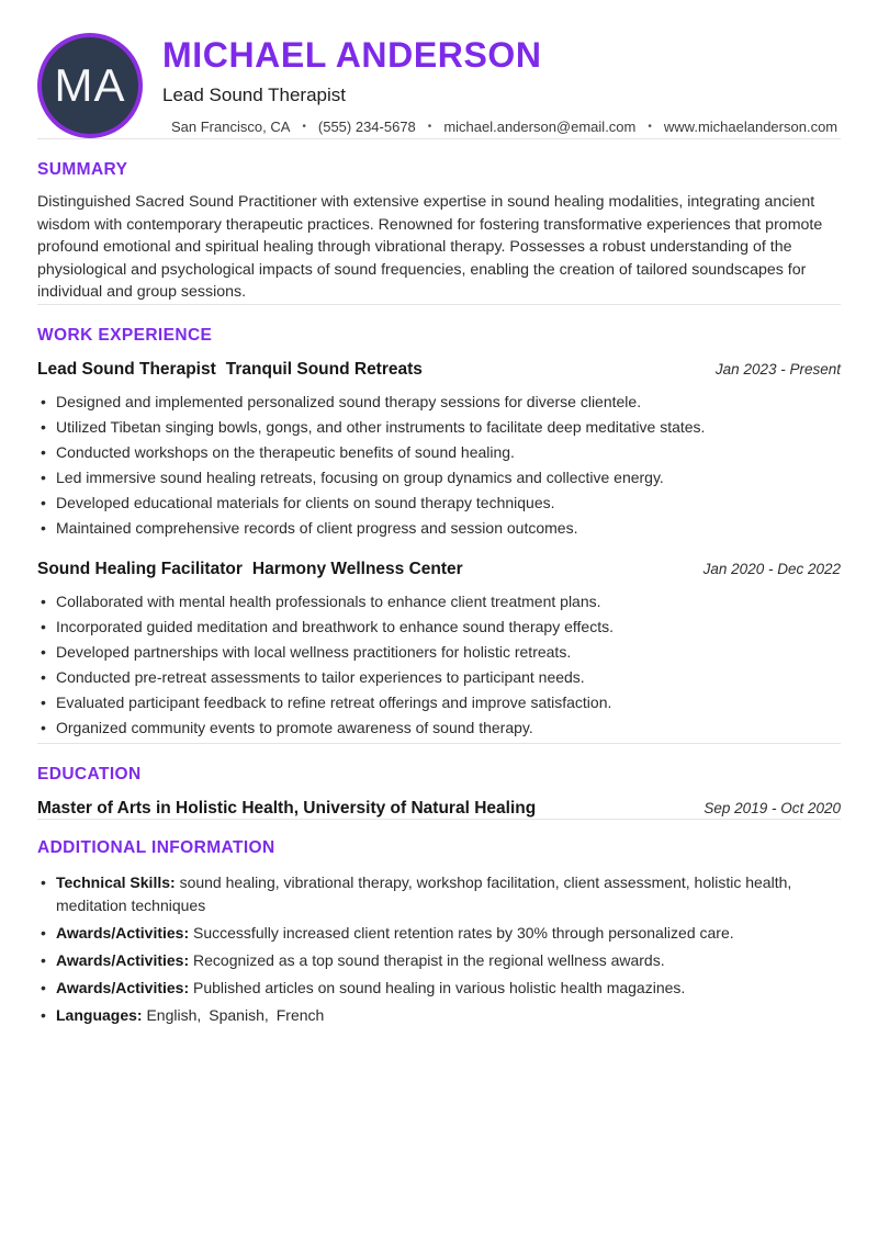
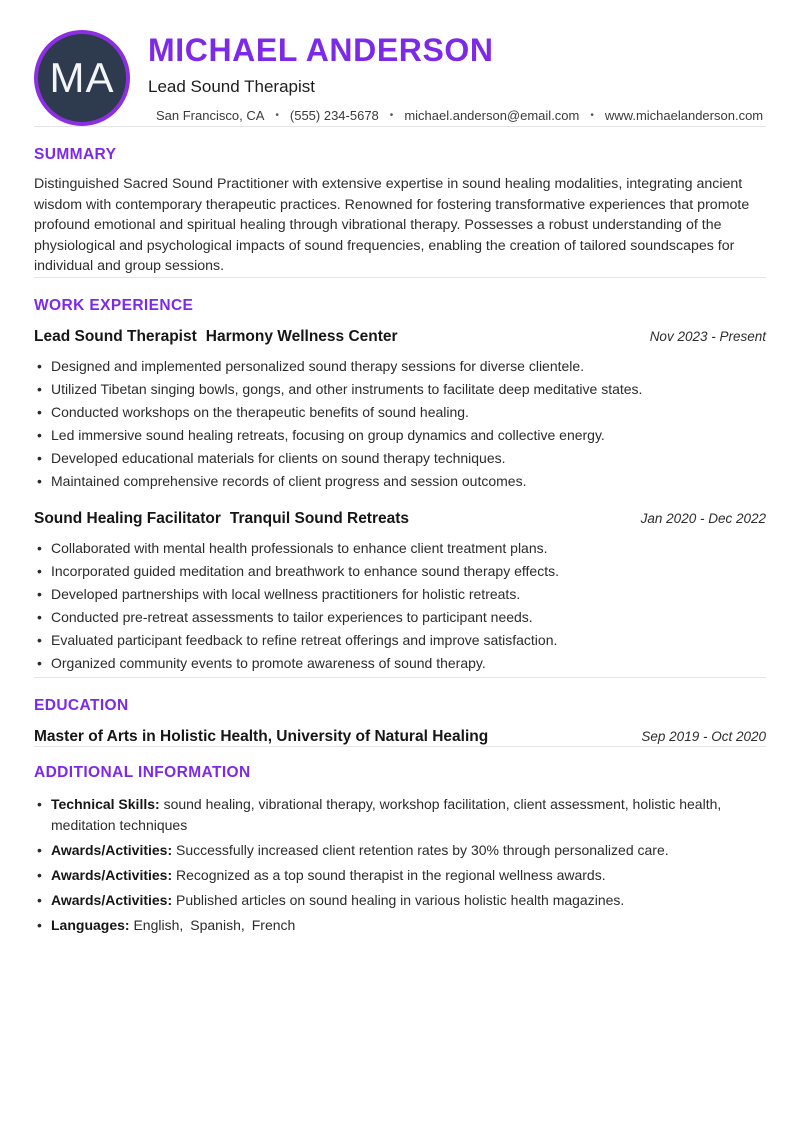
  MA
  MICHAEL ANDERSON
  Lead Sound Therapist
  San Francisco, CA
  •
  (555) 234-5678
  •
  michael.anderson@email.com
  •
  www.michaelanderson.com
  SUMMARY
  Distinguished Sacred Sound Practitioner with extensive expertise in sound healing modalities, integrating ancient wisdom with contemporary therapeutic practices. Renowned for fostering transformative experiences that promote profound emotional and spiritual healing through vibrational therapy. Possesses a robust understanding of the physiological and psychological impacts of sound frequencies, enabling the creation of tailored soundscapes for individual and group sessions.
  WORK EXPERIENCE
- Lead Sound Therapist Tranquil Sound Retreats
+ Lead Sound Therapist Harmony Wellness Center
- Jan 2023 - Present
+ Nov 2023 - Present
  Designed and implemented personalized sound therapy sessions for diverse clientele.
  Utilized Tibetan singing bowls, gongs, and other instruments to facilitate deep meditative states.
  Conducted workshops on the therapeutic benefits of sound healing.
  Led immersive sound healing retreats, focusing on group dynamics and collective energy.
  Developed educational materials for clients on sound therapy techniques.
  Maintained comprehensive records of client progress and session outcomes.
- Sound Healing Facilitator Harmony Wellness Center
+ Sound Healing Facilitator Tranquil Sound Retreats
  Jan 2020 - Dec 2022
  Collaborated with mental health professionals to enhance client treatment plans.
  Incorporated guided meditation and breathwork to enhance sound therapy effects.
  Developed partnerships with local wellness practitioners for holistic retreats.
  Conducted pre-retreat assessments to tailor experiences to participant needs.
  Evaluated participant feedback to refine retreat offerings and improve satisfaction.
  Organized community events to promote awareness of sound therapy.
  EDUCATION
  Master of Arts in Holistic Health, University of Natural Healing
  Sep 2019 - Oct 2020
  ADDITIONAL INFORMATION
  Technical Skills: sound healing, vibrational therapy, workshop facilitation, client assessment, holistic health, meditation techniques
  Awards/Activities: Successfully increased client retention rates by 30% through personalized care.
  Awards/Activities: Recognized as a top sound therapist in the regional wellness awards.
  Awards/Activities: Published articles on sound healing in various holistic health magazines.
  Languages: English, Spanish, French
